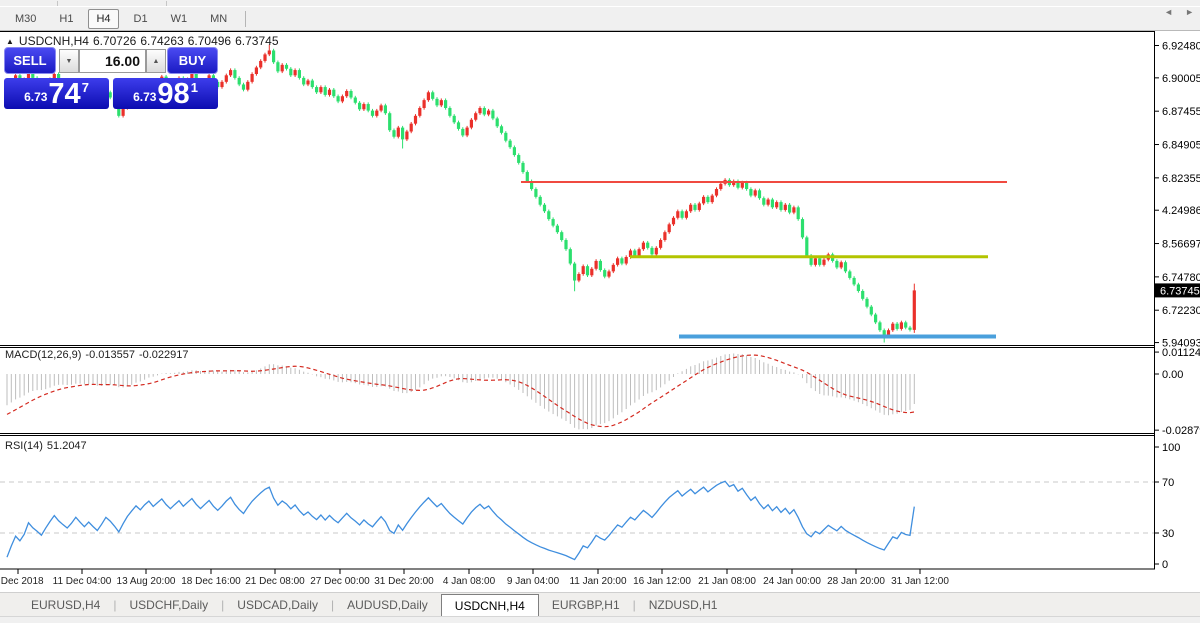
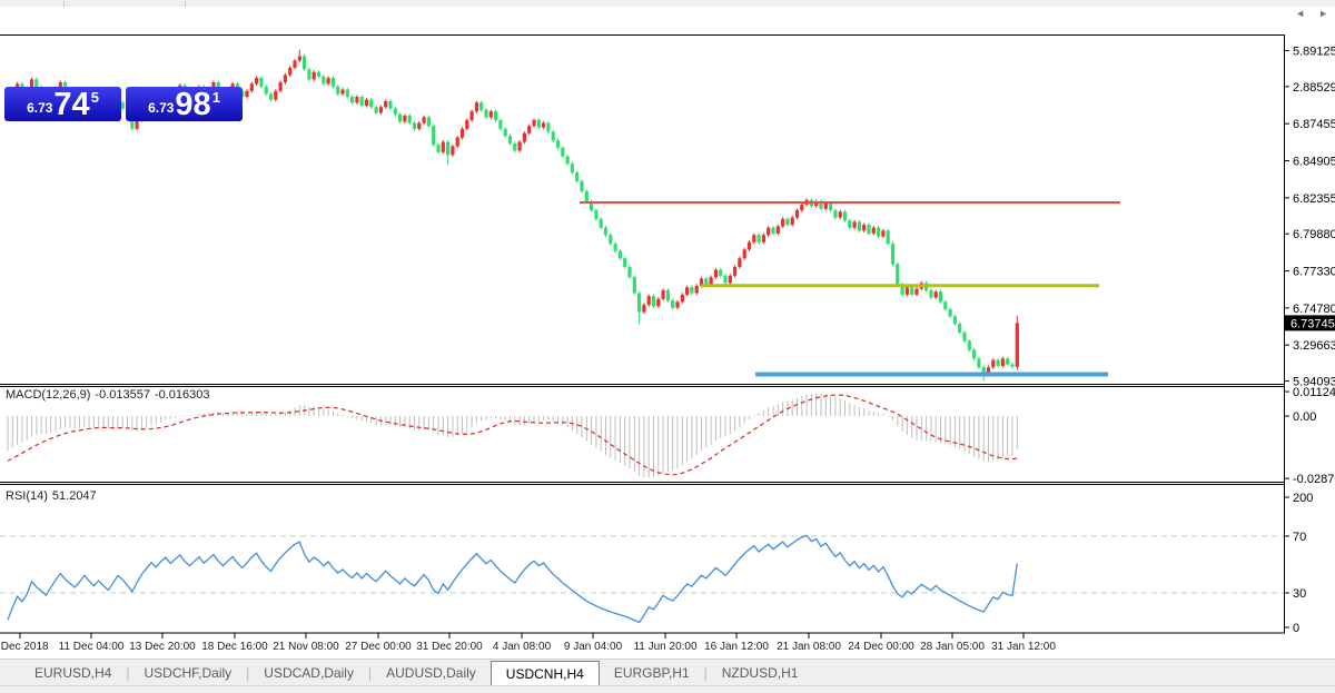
- M30
- H1
- H4
- D1
- W1
- MN
- ▲ USDCNH,H4 6.70726 6.74263 6.70496 6.73745
- 6.92480
+ 5.89125
- 6.90005
+ 2.88529
  6.87455
  6.84905
  6.82355
- 4.24986
+ 6.79880
- 8.56697
+ 6.77330
  6.74780
- 6.72230
+ 3.29663
  5.94093
  6.73745
  0.01124
  0.00
  -0.0287
- 100
+ 200
  70
  30
  0
  Dec 2018
  11 Dec 04:00
- 13 Aug 20:00
+ 13 Dec 20:00
  18 Dec 16:00
- 21 Dec 08:00
+ 21 Nov 08:00
  27 Dec 00:00
  31 Dec 20:00
  4 Jan 08:00
  9 Jan 04:00
- 11 Jan 20:00
+ 11 Jun 20:00
  16 Jan 12:00
  21 Jan 08:00
- 24 Jan 00:00
+ 24 Dec 00:00
- 28 Jan 20:00
+ 28 Jan 05:00
  31 Jan 12:00
- SELL
- 16.00
- BUY
  6.73
  74
- 7
+ 5
  6.73
  98
  1
- MACD(12,26,9) -0.013557 -0.022917
+ MACD(12,26,9) -0.013557 -0.016303
  RSI(14) 51.2047
  EURUSD,H4
  |
  USDCHF,Daily
  |
  USDCAD,Daily
  |
  AUDUSD,Daily
  USDCNH,H4
  EURGBP,H1
  |
  NZDUSD,H1
  ◄
  ►
